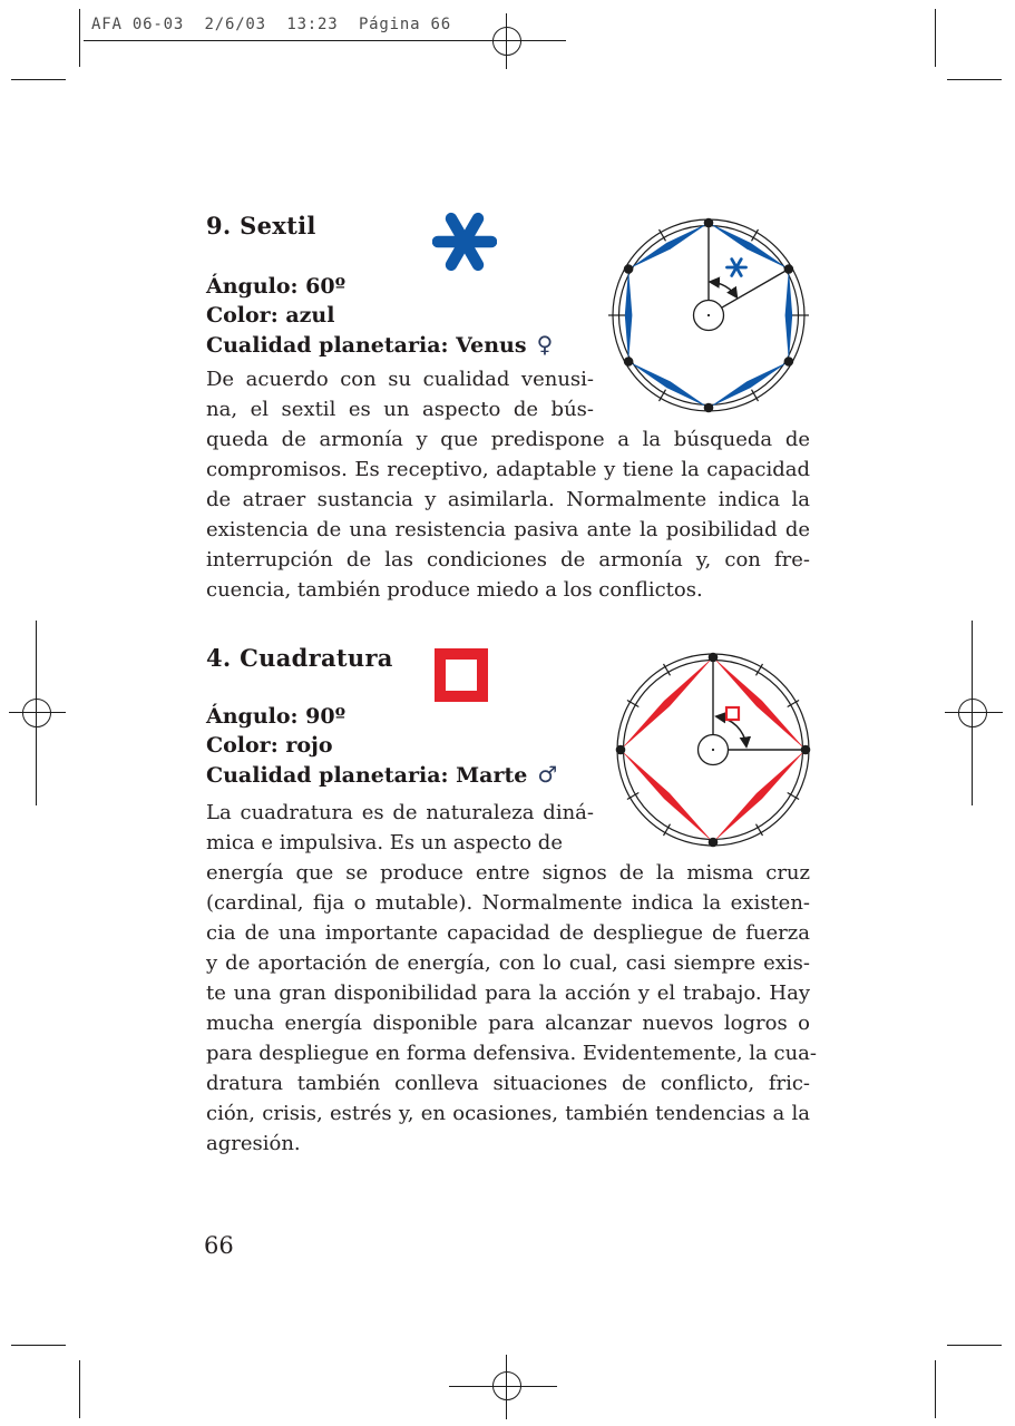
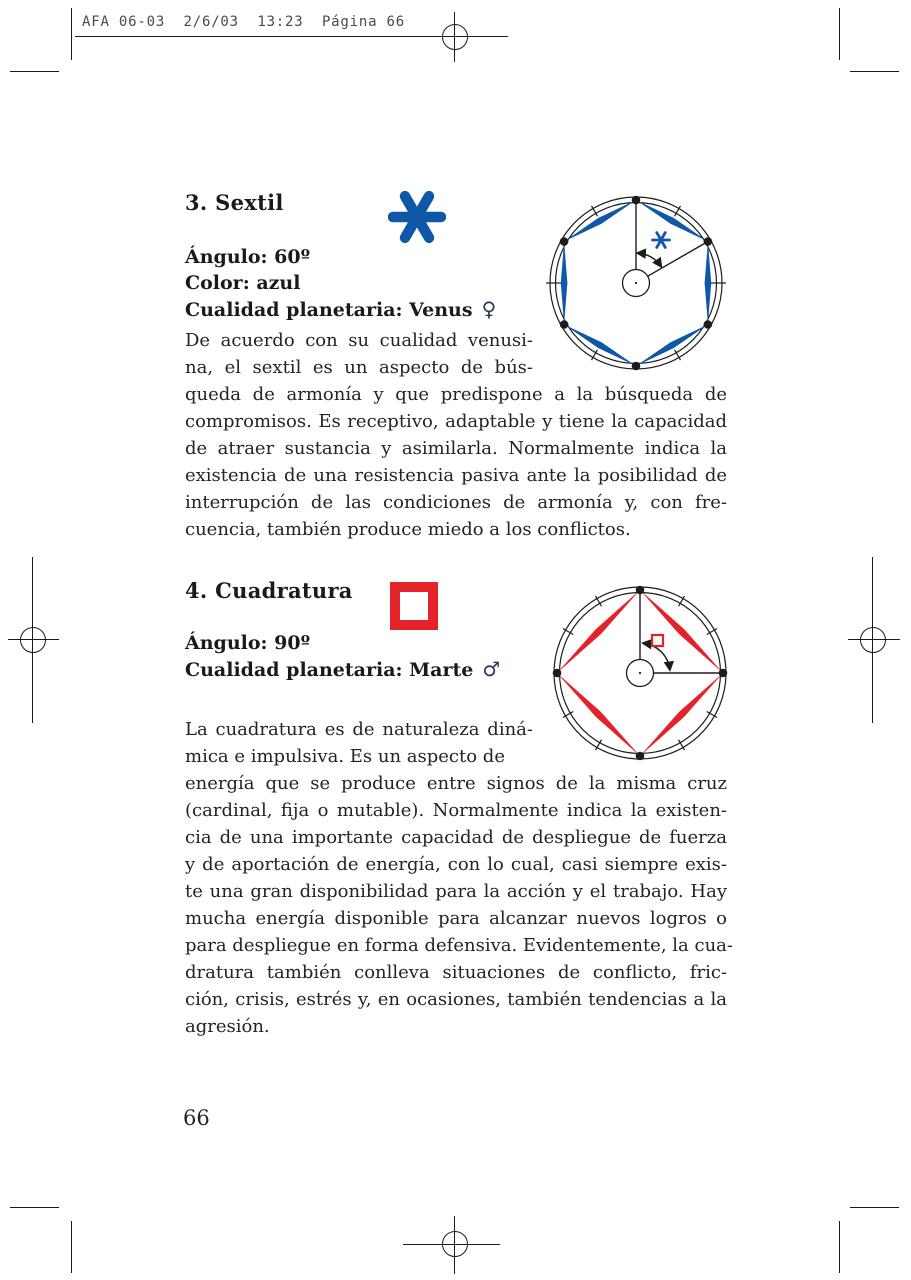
  AFA 06-03 2/6/03 13:23 Página 66
- 9. Sextil
+ 3. Sextil
  Ángulo: 60º
  Color: azul
  Cualidad planetaria: Venus ♀
  De acuerdo con su cualidad venusi-
  na, el sextil es un aspecto de bús-
  queda de armonía y que predispone a la búsqueda de
  compromisos. Es receptivo, adaptable y tiene la capacidad
  de atraer sustancia y asimilarla. Normalmente indica la
  existencia de una resistencia pasiva ante la posibilidad de
  interrupción de las condiciones de armonía y, con fre-
  cuencia, también produce miedo a los conflictos.
  4. Cuadratura
  Ángulo: 90º
- Color: rojo
  Cualidad planetaria: Marte ♂
  La cuadratura es de naturaleza diná-
  mica e impulsiva. Es un aspecto de
  energía que se produce entre signos de la misma cruz
  (cardinal, fija o mutable). Normalmente indica la existen-
  cia de una importante capacidad de despliegue de fuerza
  y de aportación de energía, con lo cual, casi siempre exis-
  te una gran disponibilidad para la acción y el trabajo. Hay
  mucha energía disponible para alcanzar nuevos logros o
  para despliegue en forma defensiva. Evidentemente, la cua-
  dratura también conlleva situaciones de conflicto, fric-
  ción, crisis, estrés y, en ocasiones, también tendencias a la
  agresión.
  66
